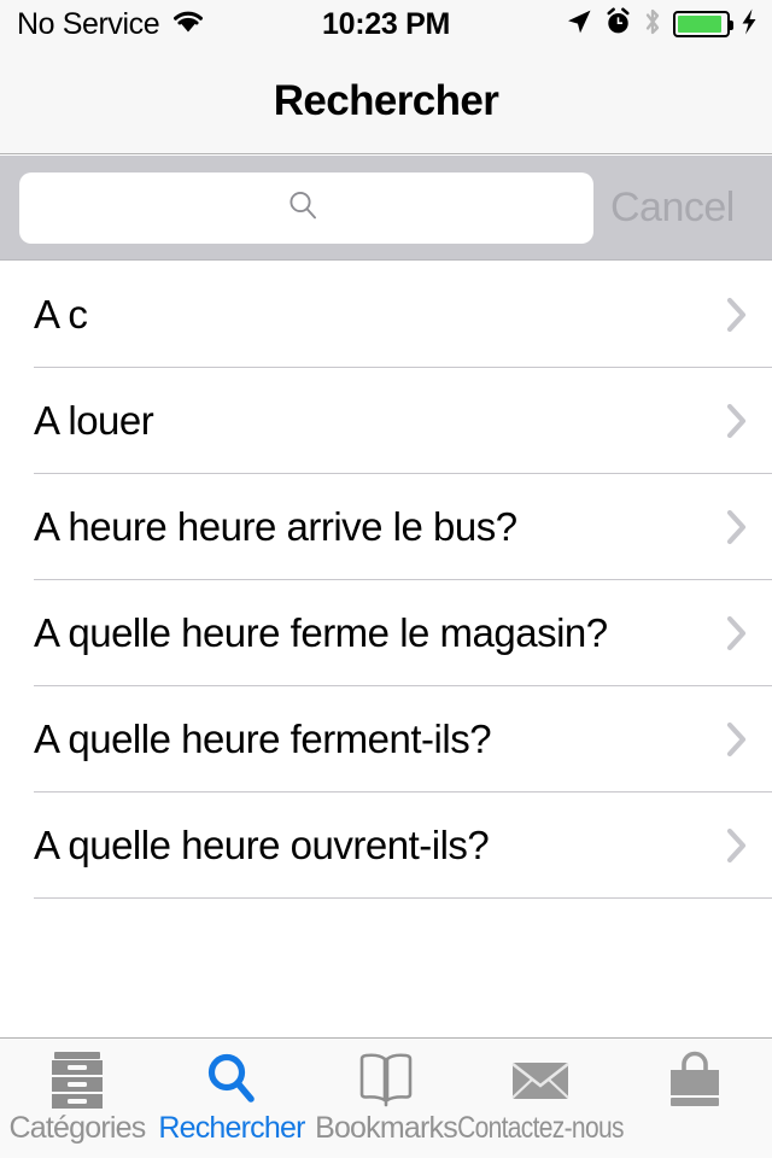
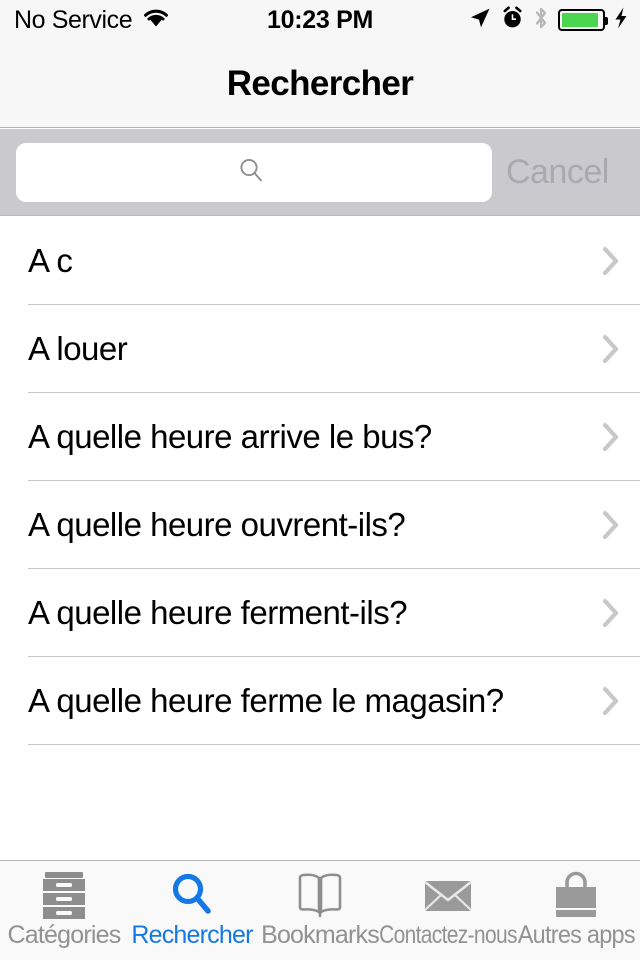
  No Service
  10:23 PM
  Rechercher
  Cancel
  A c
  A louer
- A heure heure arrive le bus?
+ A quelle heure arrive le bus?
- A quelle heure ferme le magasin?
+ A quelle heure ouvrent-ils?
  A quelle heure ferment-ils?
- A quelle heure ouvrent-ils?
+ A quelle heure ferme le magasin?
  Catégories
  Rechercher
  Bookmarks
  Contactez-nous
+ Autres apps
